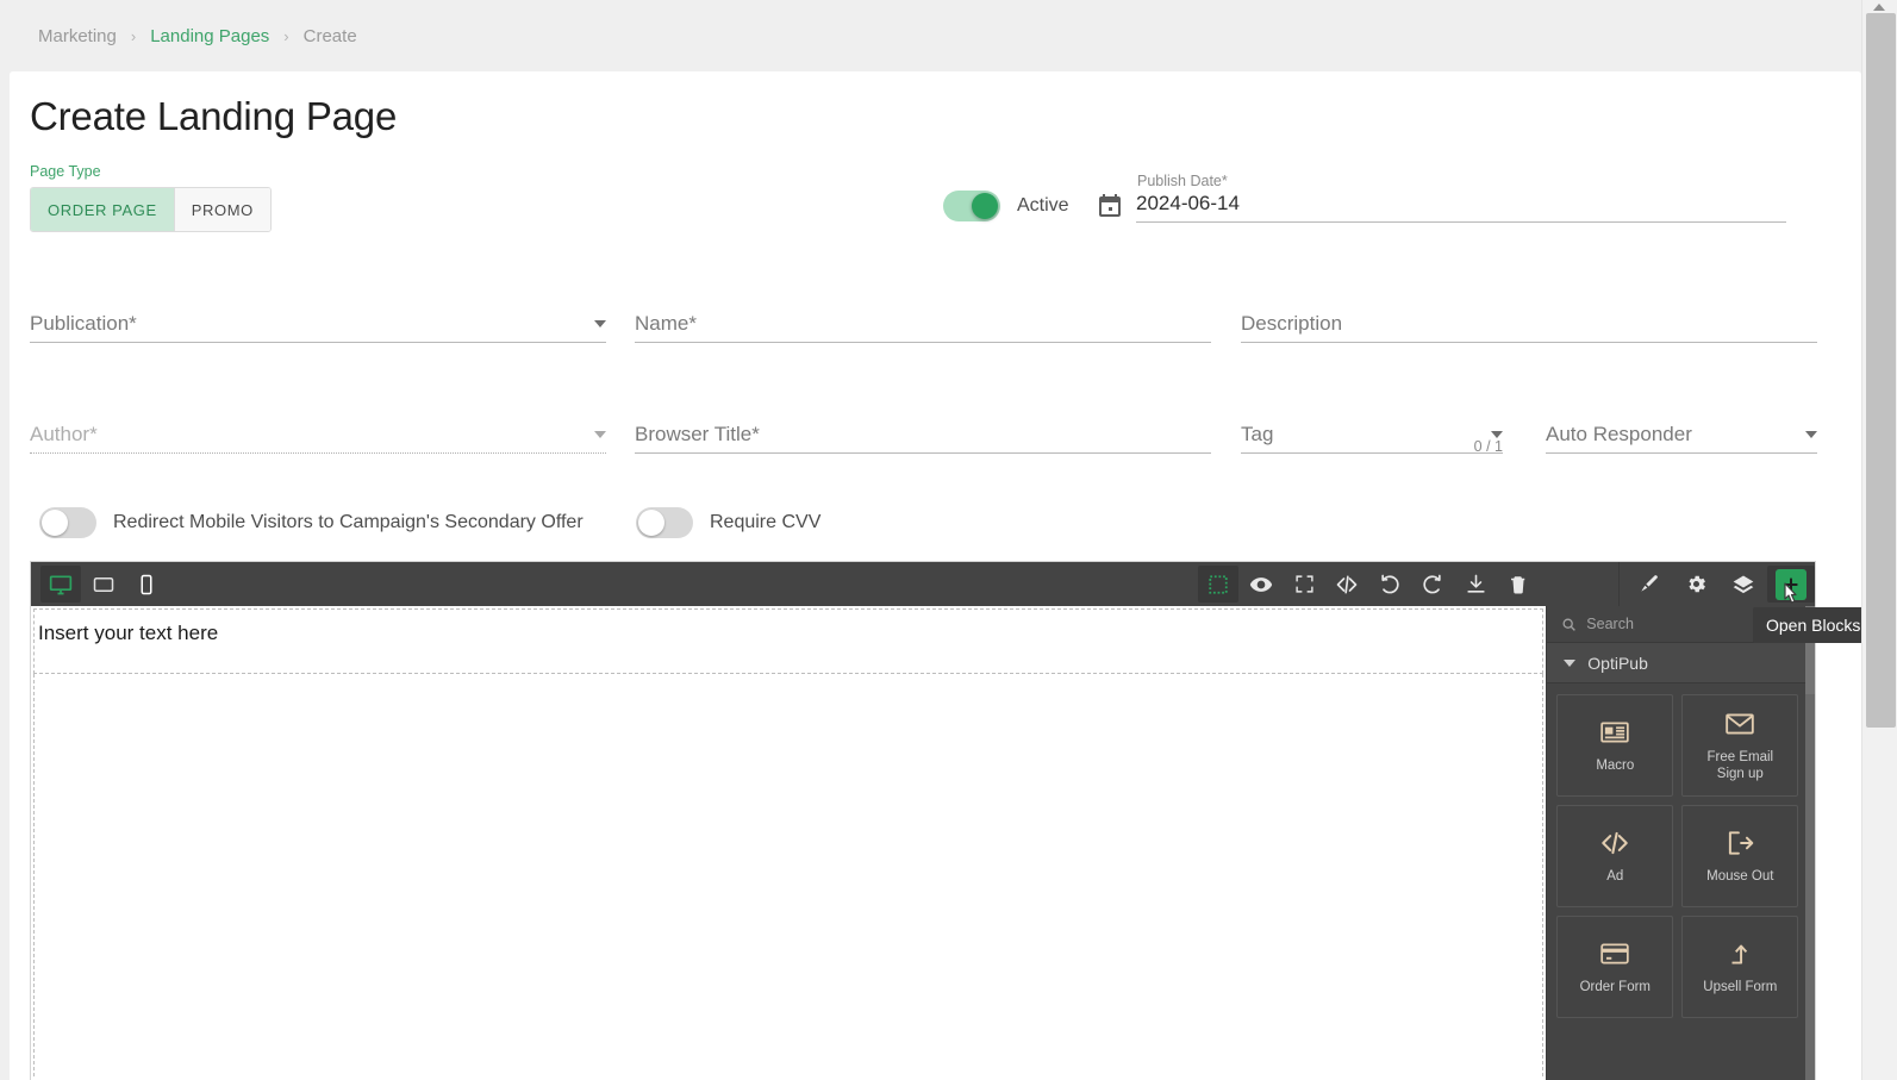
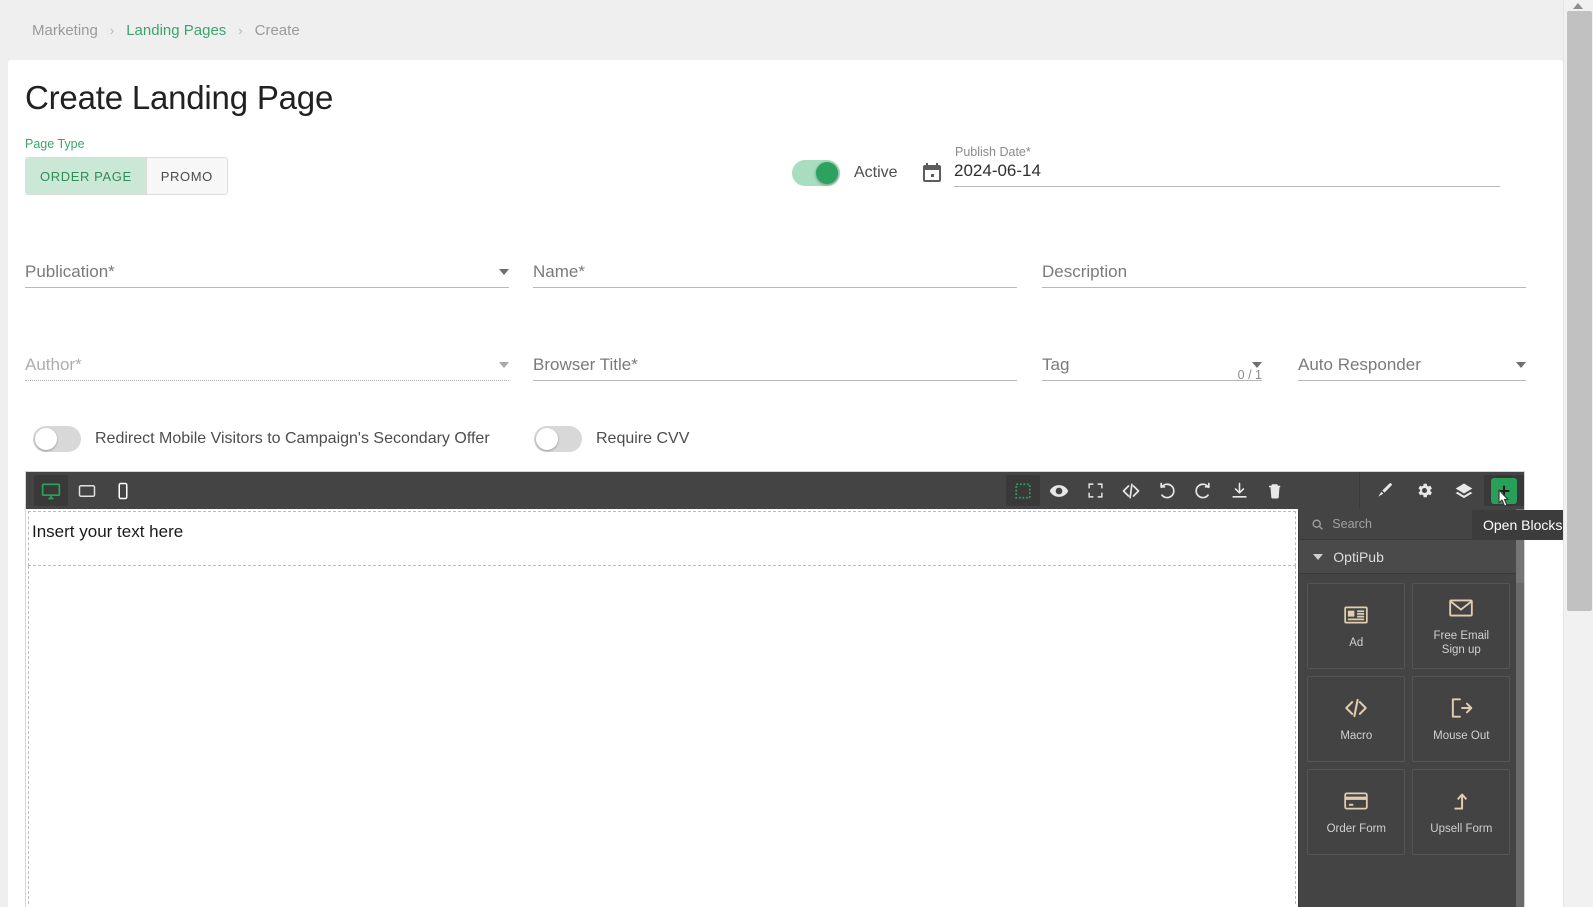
  Marketing
  ›
  Landing Pages
  ›
  Create
  Create Landing Page
  Page Type
  ORDER PAGE
  PROMO
  Active
  Publish Date*
  2024-06-14
  Publication*
  Name*
  Description
  Author*
  Browser Title*
  Tag
  0 / 1
  Auto Responder
  Redirect Mobile Visitors to Campaign's Secondary Offer
  Require CVV
  Insert your text here
  Search
  OptiPub
- Macro
+ Ad
  Free Email
  Sign up
- Ad
+ Macro
  Mouse Out
  Order Form
  Upsell Form
  Open Blocks
